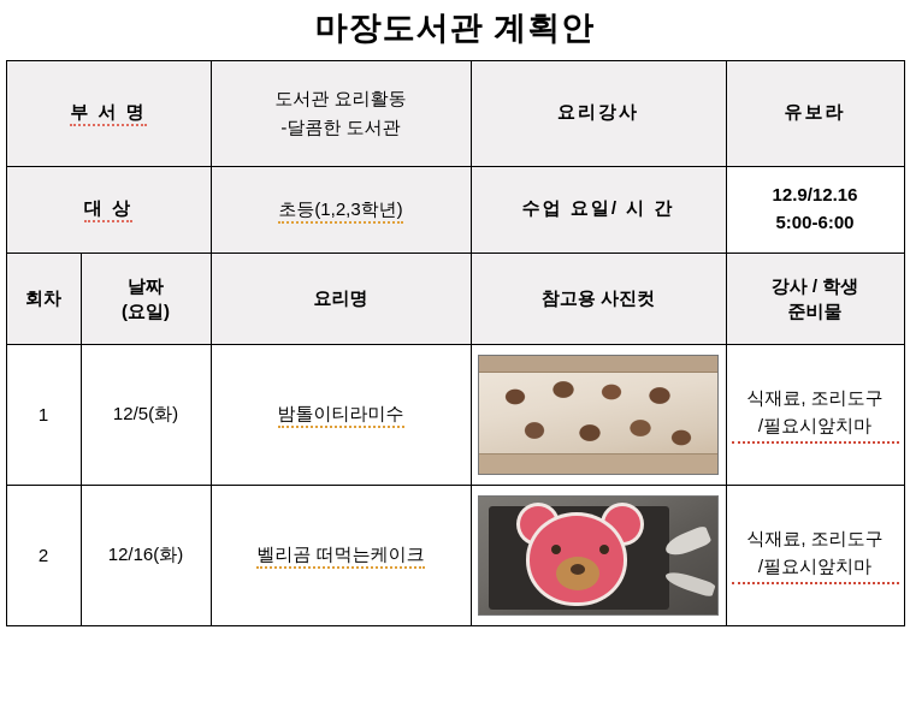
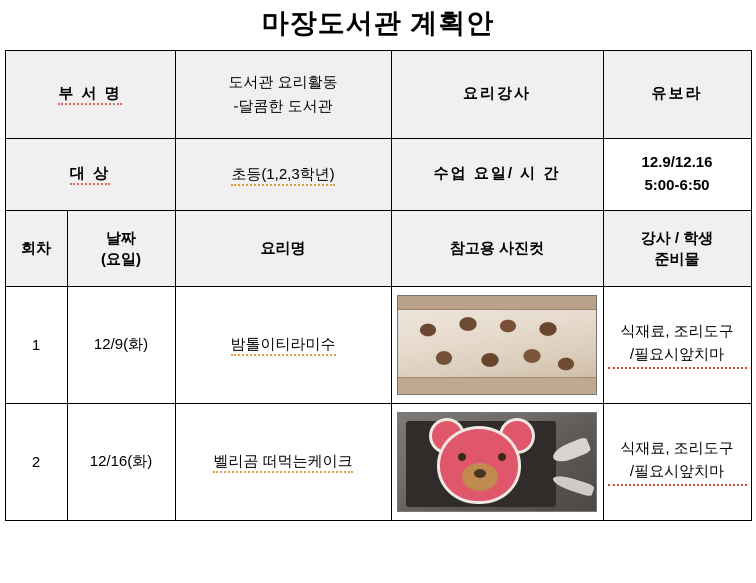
  마장도서관 계획안
  부 서 명	도서관 요리활동 -달콤한 도서관	요리강사	유보라
- 대 상	초등(1,2,3학년)	수업 요일/ 시 간	12.9/12.16 5:00-6:00
+ 대 상	초등(1,2,3학년)	수업 요일/ 시 간	12.9/12.16 5:00-6:50
  회차	날짜 (요일)	요리명	참고용 사진컷	강사 / 학생 준비물
- 1	12/5(화)	밤톨이티라미수		식재료, 조리도구 /필요시앞치마
+ 1	12/9(화)	밤톨이티라미수		식재료, 조리도구 /필요시앞치마
  2	12/16(화)	벨리곰 떠먹는케이크		식재료, 조리도구 /필요시앞치마
